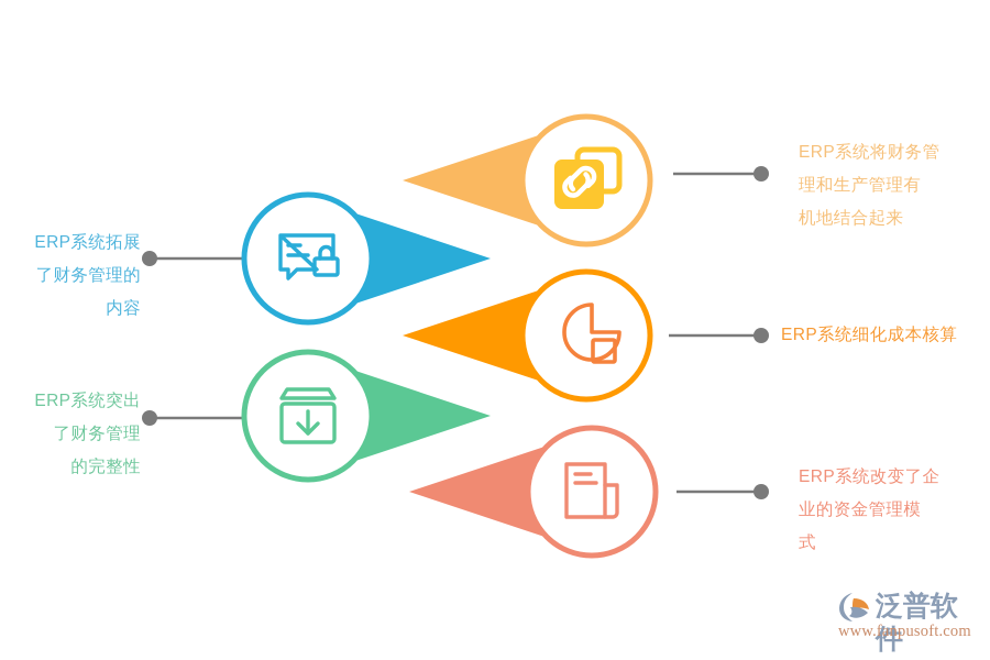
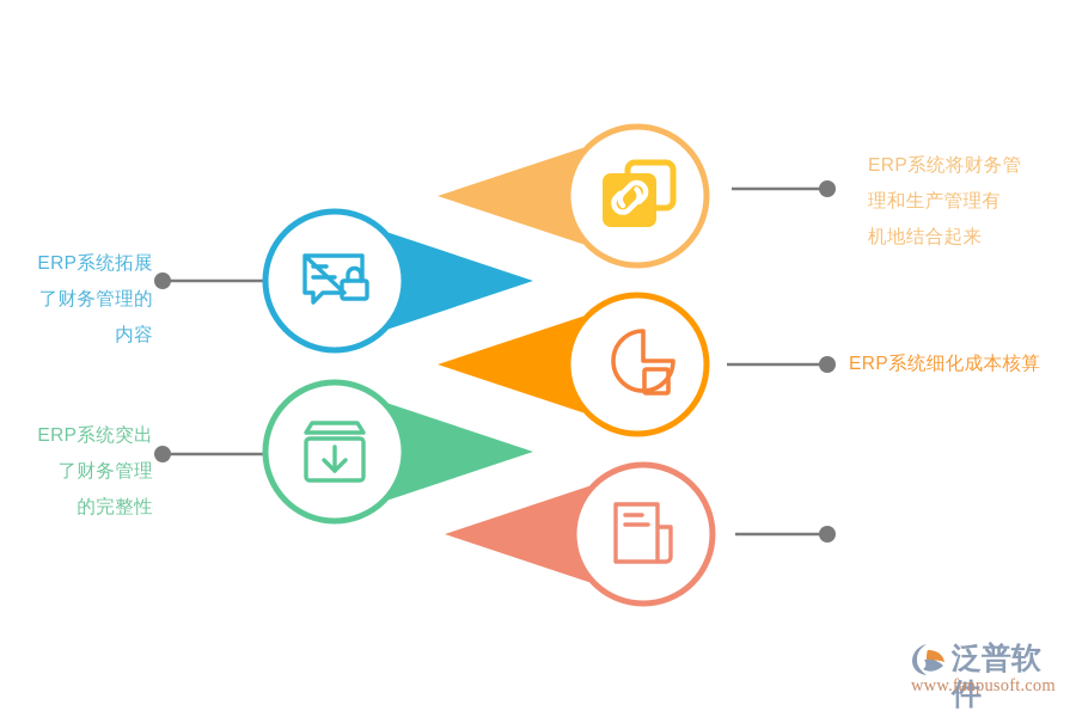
  ERP系统拓展
  了财务管理的
  内容
  ERP系统将财务管
  理和生产管理有
  机地结合起来
  ERP系统突出
  了财务管理
  的完整性
  ERP系统细化成本核算
- ERP系统改变了企
- 业的资金管理模
- 式
  泛普软件
  www.fanpusoft.com
